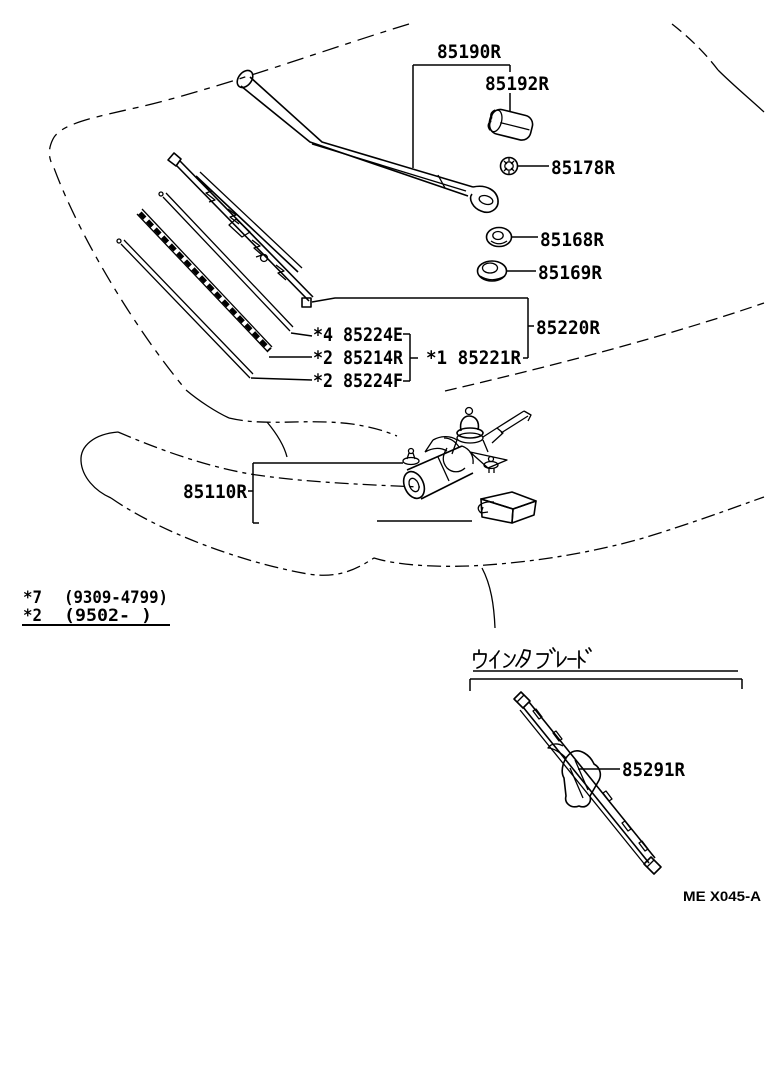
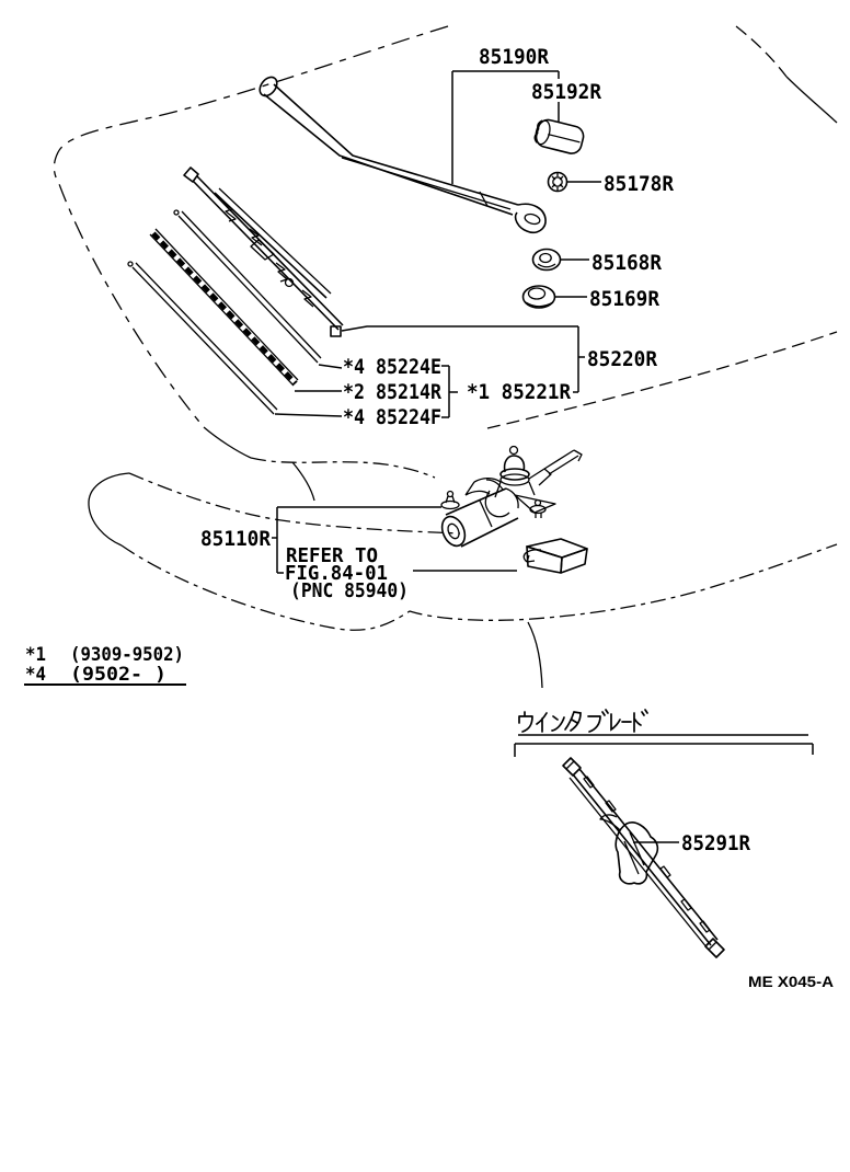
  85190R
  85192R
  85178R
  85168R
  85169R
  85220R
  *4 85224E
  *2 85214R
  *1 85221R
- *2 85224F
+ *4 85224F
  85110R
  85291R
+ REFER TO
+ FIG.84-01
+ (PNC 85940)
- *7
+ *1
- (9309-4799)
+ (9309-9502)
- *2
+ *4
  ME X045-A
  ウインタ ブレー
